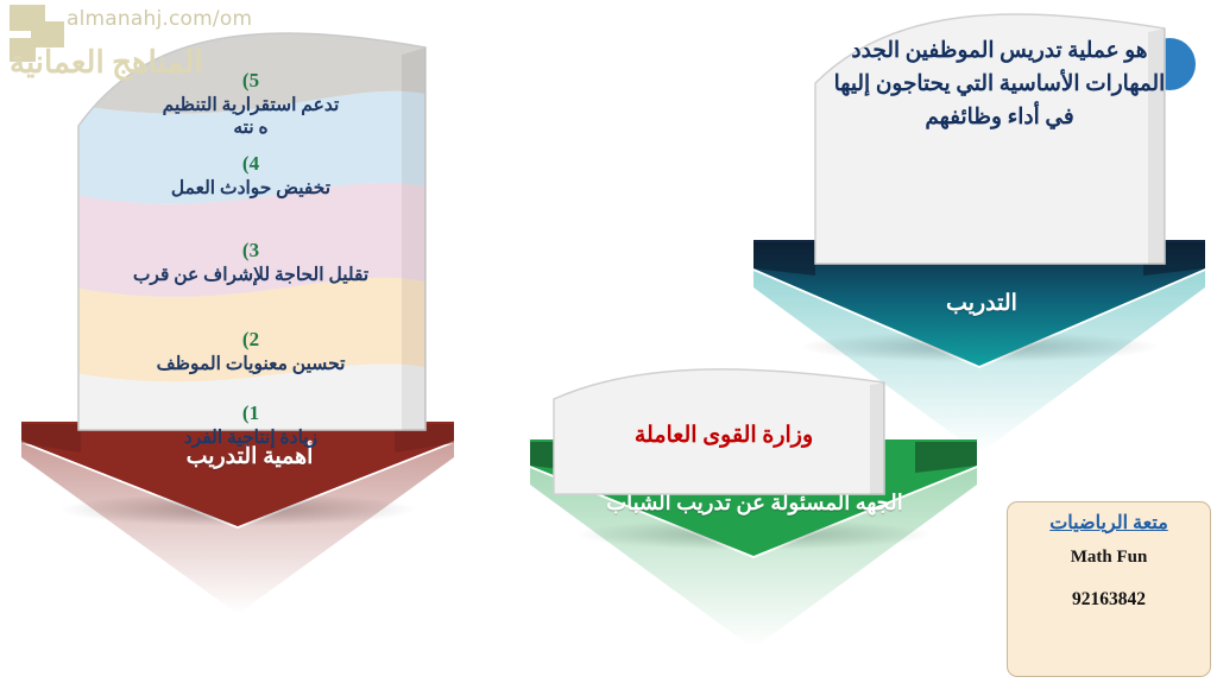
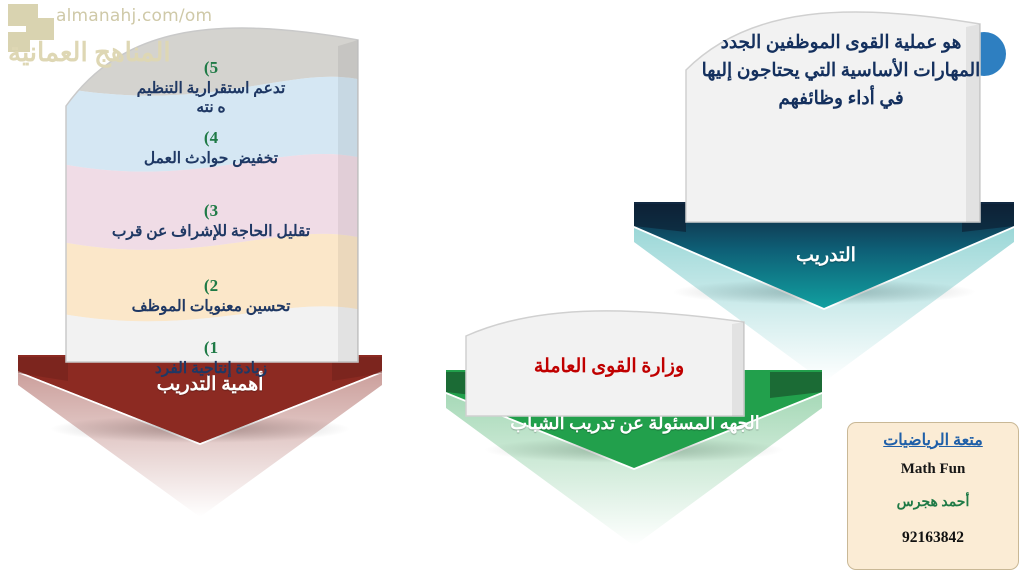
  أهمية التدريب
  5) تدعم استقرارية التنظيم
  ه نته
  4) تخفيض حوادث العمل
  3) تقليل الحاجة للإشراف عن قرب
  2) تحسين معنويات الموظف
  1) زيادة إنتاجية الفرد
  التدريب
- هو عملية تدريس الموظفين الجدد المهارات الأساسية التي يحتاجون إليها في أداء وظائفهم
+ هو عملية القوى الموظفين الجدد المهارات الأساسية التي يحتاجون إليها في أداء وظائفهم
  الجهه المسئولة عن تدريب الشباب
  وزارة القوى العاملة
  متعة الرياضيات
  Math Fun
+ أحمد هجرس
  92163842
  almanahj.com/om
  المناهج العمانية
